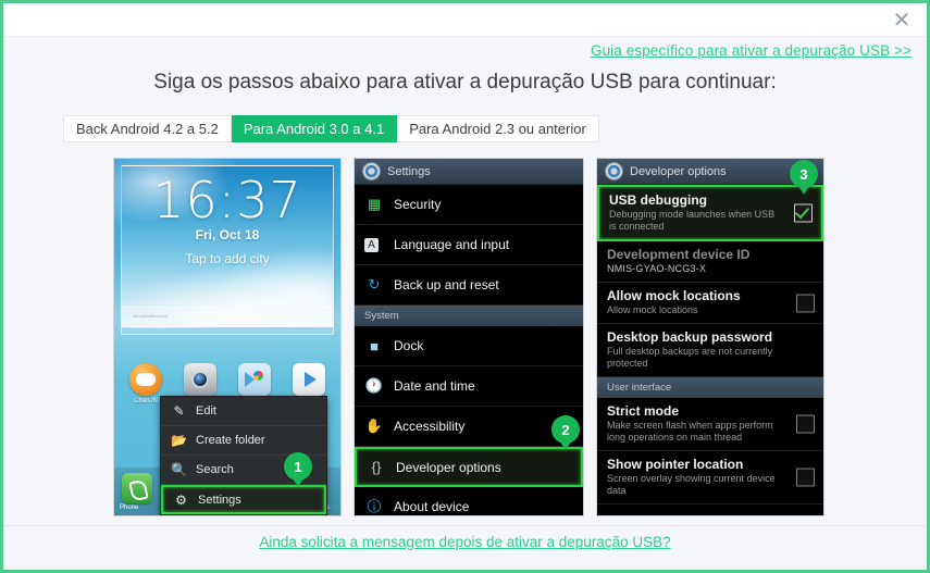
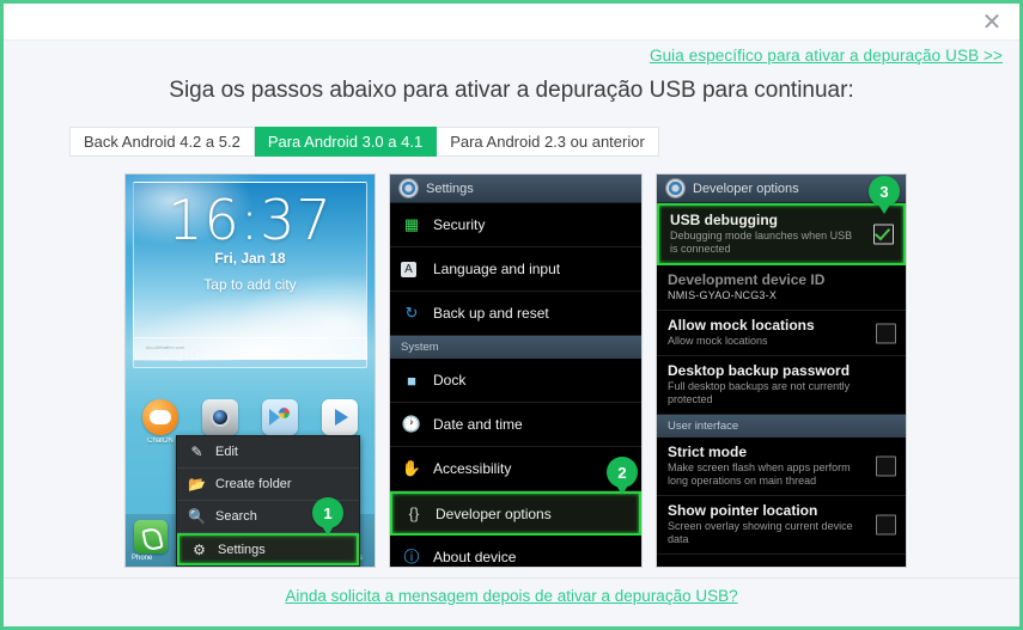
  ✕
  Guia específico para ativar a depuração USB >>
  Siga os passos abaixo para ativar a depuração USB para continuar:
  Back Android 4.2 a 5.2
  Para Android 3.0 a 4.1
  Para Android 2.3 ou anterior
  16:37
- Fri, Oct 18
+ Fri, Jan 18
  Tap to add city
  Google
  ✎
  Edit
  📂
  Create folder
  🔍
  Search
  ⚙
  Settings
  Settings
  ▦
  Security
  A
  Language and input
  ↻
  Back up and reset
  System
  ■
  Dock
  🕐
  Date and time
  ✋
  Accessibility
  {}
  Developer options
  ⓘ
  About device
  Developer options
  USB debugging
  Debugging mode launches when USB is connected
  Development device ID
  NMIS-GYAO-NCG3-X
  Allow mock locations
  Allow mock locations
  Desktop backup password
  Full desktop backups are not currently protected
  User interface
  Strict mode
  Make screen flash when apps perform long operations on main thread
  Show pointer location
  Screen overlay showing current device data
  1
  2
  3
  Ainda solicita a mensagem depois de ativar a depuração USB?
